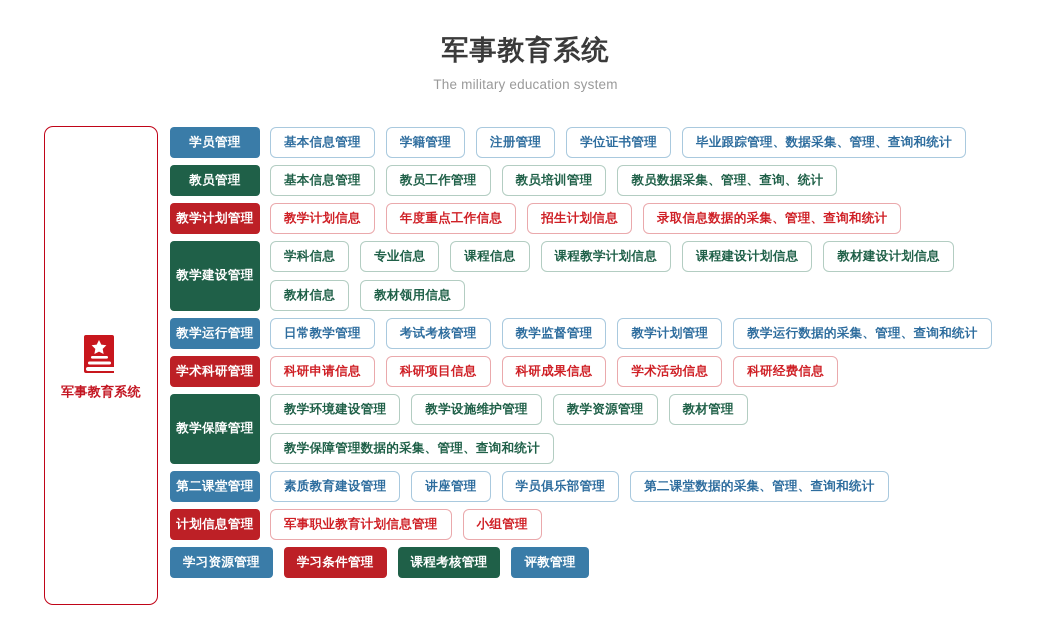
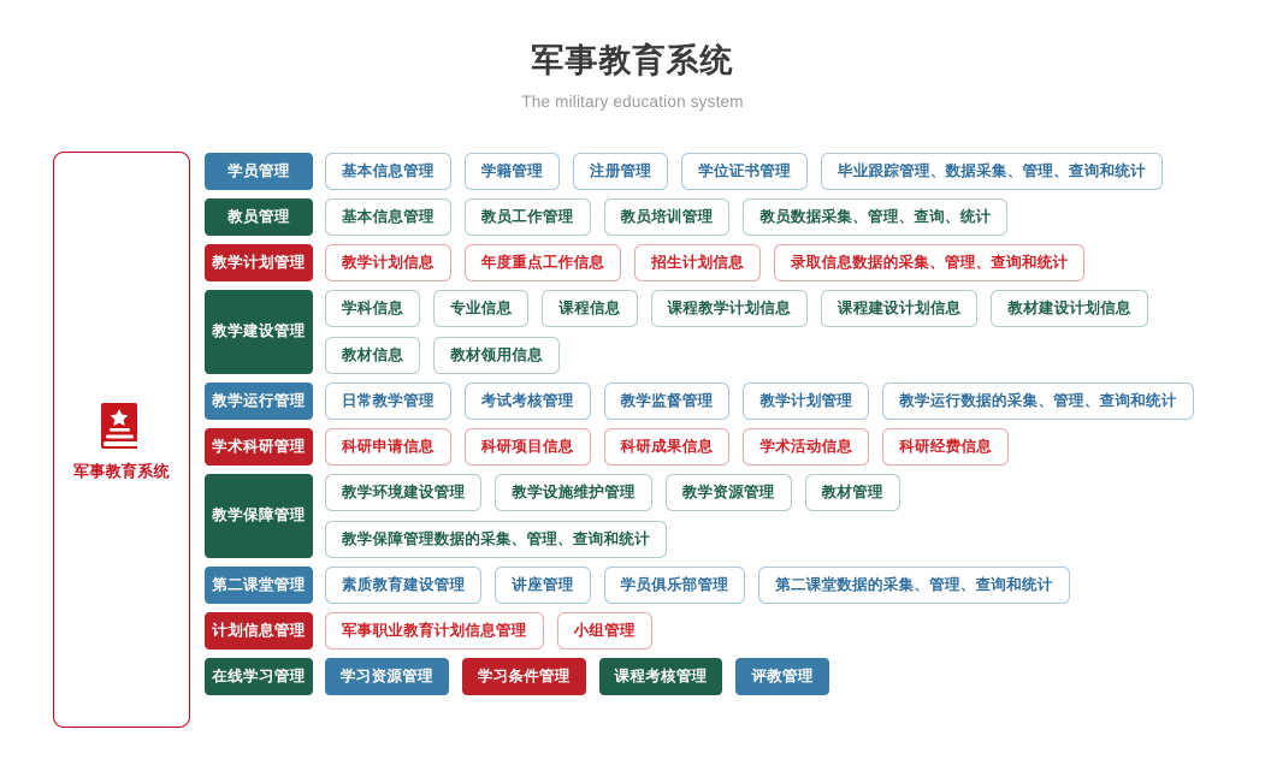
  军事教育系统
  The military education system
  军事教育系统
  学员管理
  基本信息管理
  学籍管理
  注册管理
  学位证书管理
  毕业跟踪管理、数据采集、管理、查询和统计
  教员管理
  基本信息管理
  教员工作管理
  教员培训管理
  教员数据采集、管理、查询、统计
  教学计划管理
  教学计划信息
  年度重点工作信息
  招生计划信息
  录取信息数据的采集、管理、查询和统计
  教学建设管理
  学科信息
  专业信息
  课程信息
  课程教学计划信息
  课程建设计划信息
  教材建设计划信息
  教材信息
  教材领用信息
  教学运行管理
  日常教学管理
  考试考核管理
  教学监督管理
  教学计划管理
  教学运行数据的采集、管理、查询和统计
  学术科研管理
  科研申请信息
  科研项目信息
  科研成果信息
  学术活动信息
  科研经费信息
  教学保障管理
  教学环境建设管理
  教学设施维护管理
  教学资源管理
  教材管理
  教学保障管理数据的采集、管理、查询和统计
  第二课堂管理
  素质教育建设管理
  讲座管理
  学员俱乐部管理
  第二课堂数据的采集、管理、查询和统计
  计划信息管理
  军事职业教育计划信息管理
  小组管理
+ 在线学习管理
  学习资源管理
  学习条件管理
  课程考核管理
  评教管理
